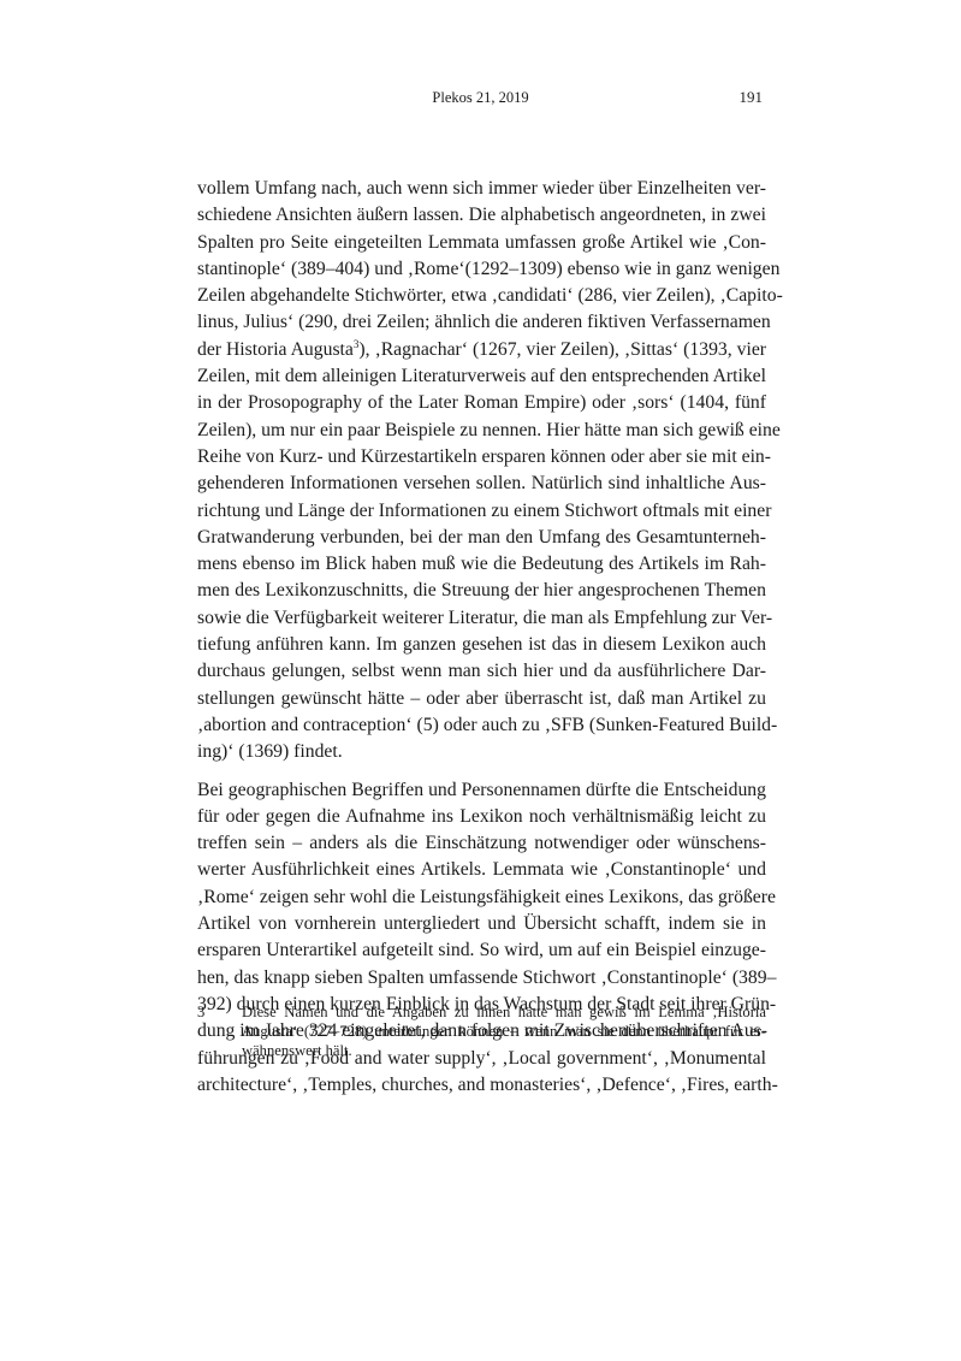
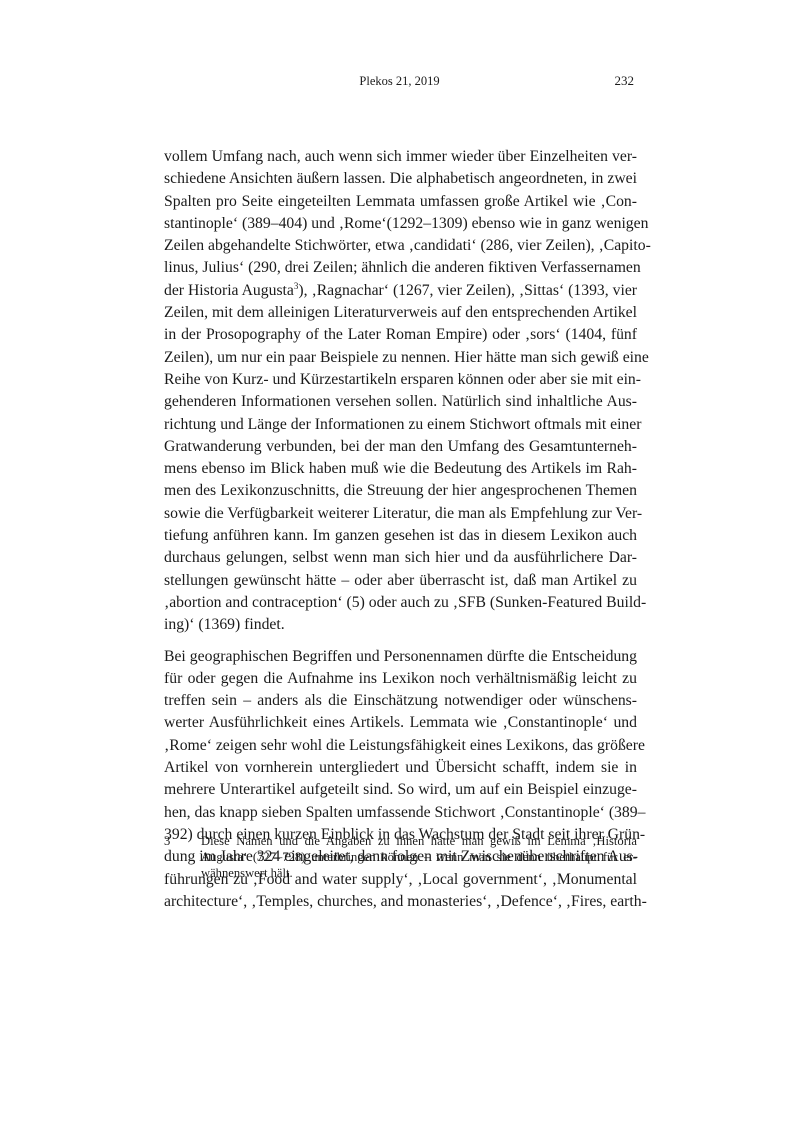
  Plekos 21, 2019
- 191
+ 232
  vollem Umfang nach, auch wenn sich immer wieder über Einzelheiten ver-
  schiedene Ansichten äußern lassen. Die alphabetisch angeordneten, in zwei
  Spalten pro Seite eingeteilten Lemmata umfassen große Artikel wie ‚Con-
  stantinople‘ (389–404) und ‚Rome‘(1292–1309) ebenso wie in ganz wenigen
  Zeilen abgehandelte Stichwörter, etwa ‚candidati‘ (286, vier Zeilen), ‚Capito-
  linus, Julius‘ (290, drei Zeilen; ähnlich die anderen fiktiven Verfassernamen
  der Historia Augusta3), ‚Ragnachar‘ (1267, vier Zeilen), ‚Sittas‘ (1393, vier
  Zeilen, mit dem alleinigen Literaturverweis auf den entsprechenden Artikel
  in der Prosopography of the Later Roman Empire) oder ‚sors‘ (1404, fünf
  Zeilen), um nur ein paar Beispiele zu nennen. Hier hätte man sich gewiß eine
  Reihe von Kurz- und Kürzestartikeln ersparen können oder aber sie mit ein-
  gehenderen Informationen versehen sollen. Natürlich sind inhaltliche Aus-
  richtung und Länge der Informationen zu einem Stichwort oftmals mit einer
  Gratwanderung verbunden, bei der man den Umfang des Gesamtunterneh-
  mens ebenso im Blick haben muß wie die Bedeutung des Artikels im Rah-
  men des Lexikonzuschnitts, die Streuung der hier angesprochenen Themen
  sowie die Verfügbarkeit weiterer Literatur, die man als Empfehlung zur Ver-
  tiefung anführen kann. Im ganzen gesehen ist das in diesem Lexikon auch
  durchaus gelungen, selbst wenn man sich hier und da ausführlichere Dar-
  stellungen gewünscht hätte – oder aber überrascht ist, daß man Artikel zu
  ‚abortion and contraception‘ (5) oder auch zu ‚SFB (Sunken-Featured Build-
  ing)‘ (1369) findet.
  Bei geographischen Begriffen und Personennamen dürfte die Entscheidung
  für oder gegen die Aufnahme ins Lexikon noch verhältnismäßig leicht zu
  treffen sein – anders als die Einschätzung notwendiger oder wünschens-
  werter Ausführlichkeit eines Artikels. Lemmata wie ‚Constantinople‘ und
  ‚Rome‘ zeigen sehr wohl die Leistungsfähigkeit eines Lexikons, das größere
  Artikel von vornherein untergliedert und Übersicht schafft, indem sie in
- ersparen Unterartikel aufgeteilt sind. So wird, um auf ein Beispiel einzuge-
+ mehrere Unterartikel aufgeteilt sind. So wird, um auf ein Beispiel einzuge-
  hen, das knapp sieben Spalten umfassende Stichwort ‚Constantinople‘ (389–
  392) durch einen kurzen Einblick in das Wachstum der Stadt seit ihrer Grün-
  dung im Jahre 324 eingeleitet, dann folgen mit Zwischenüberschriften Aus-
  führungen zu ‚Food and water supply‘, ‚Local government‘, ‚Monumental
  architecture‘, ‚Temples, churches, and monasteries‘, ‚Defence‘, ‚Fires, earth-
  3
  Diese Namen und die Angaben zu ihnen hätte man gewiß im Lemma ‚Historia
  Augusta‘ (727–728) unterbringen können – wenn man sie denn überhaupt für er-
  wähnenswert hält.
